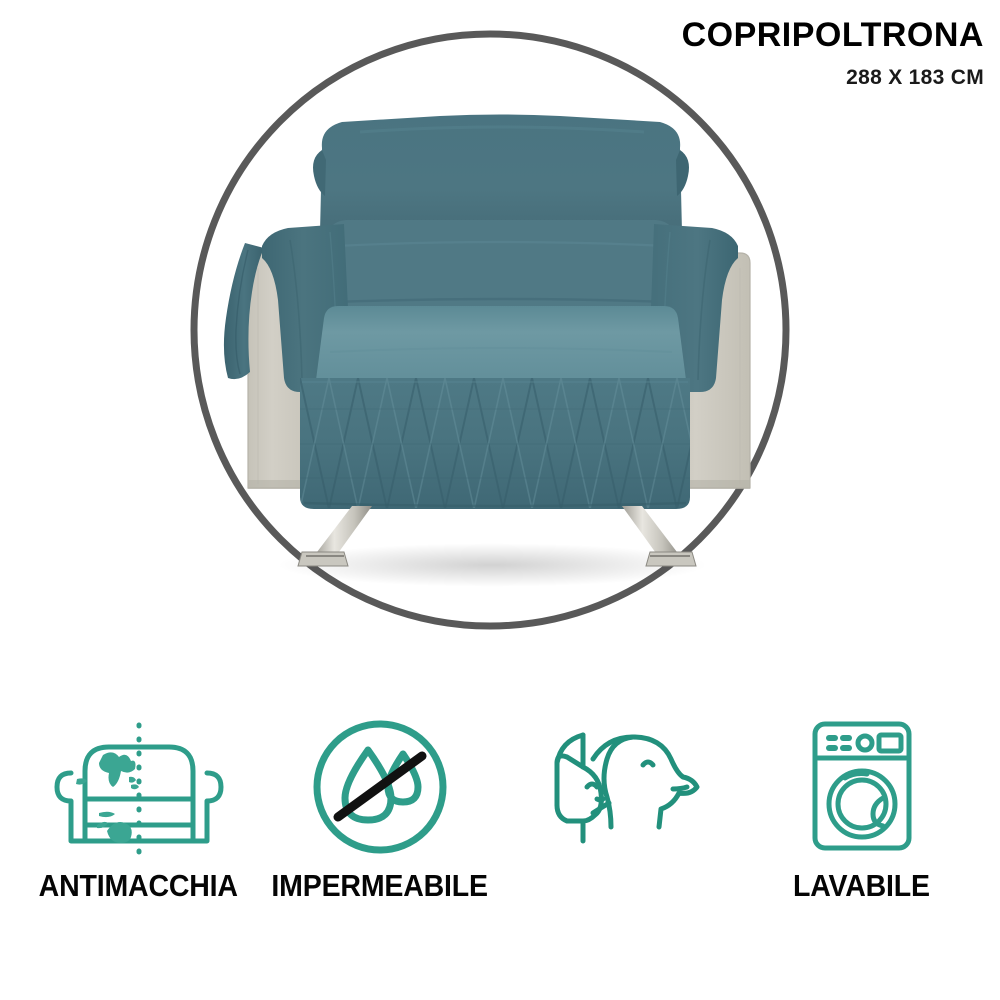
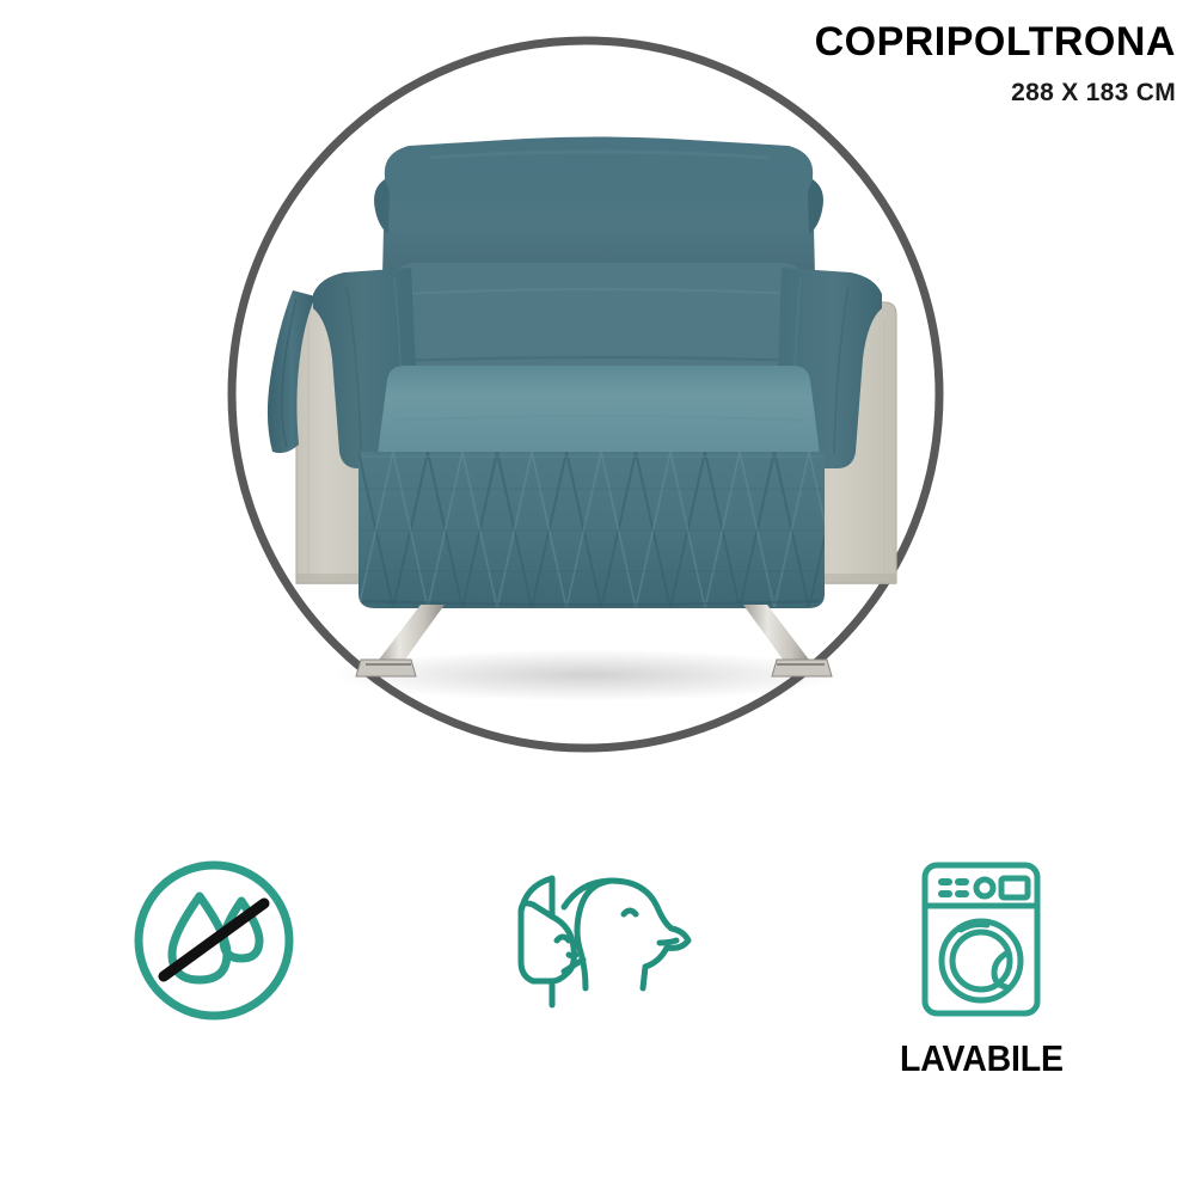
  COPRIPOLTRONA
  288 X 183 CM
- ANTIMACCHIA
- IMPERMEABILE
  LAVABILE
